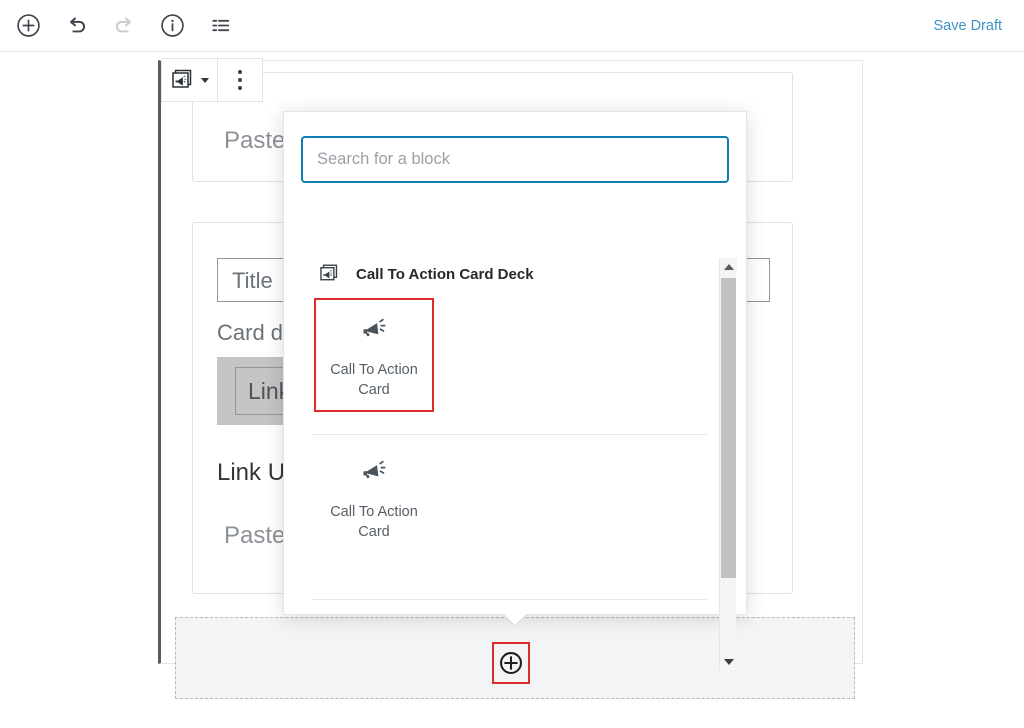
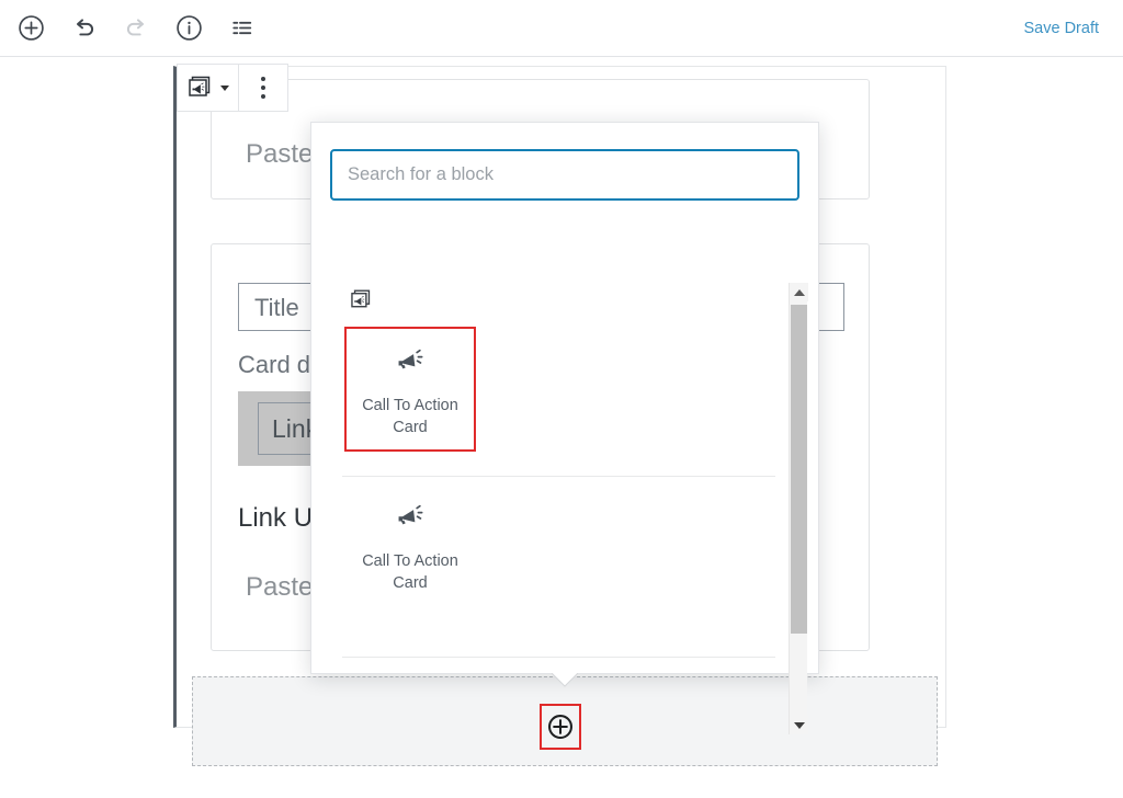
  Save Draft
  Paste
  Title
  Card d
  Lin
  Link U
  Paste
  Search for a block
- Call To Action Card Deck
  Call To Action Card
  Call To Action Card
